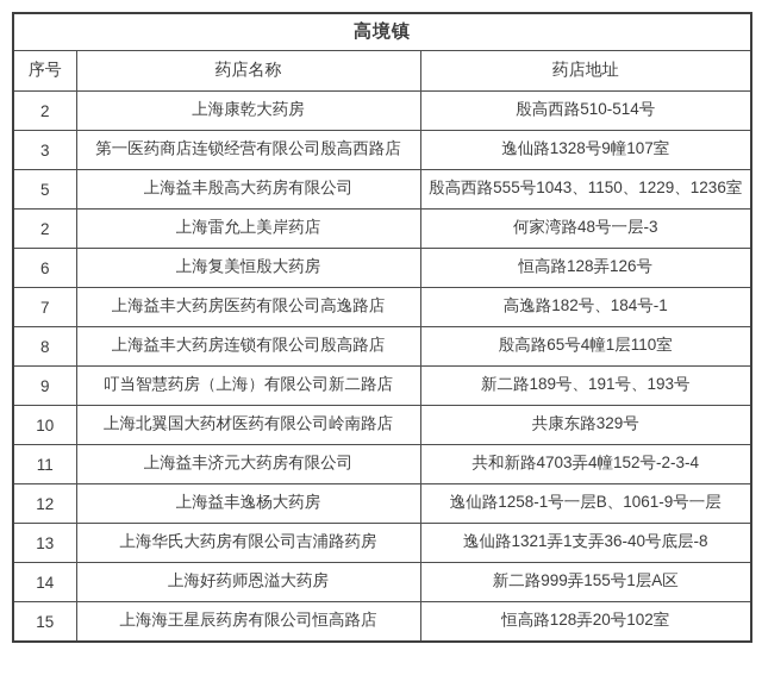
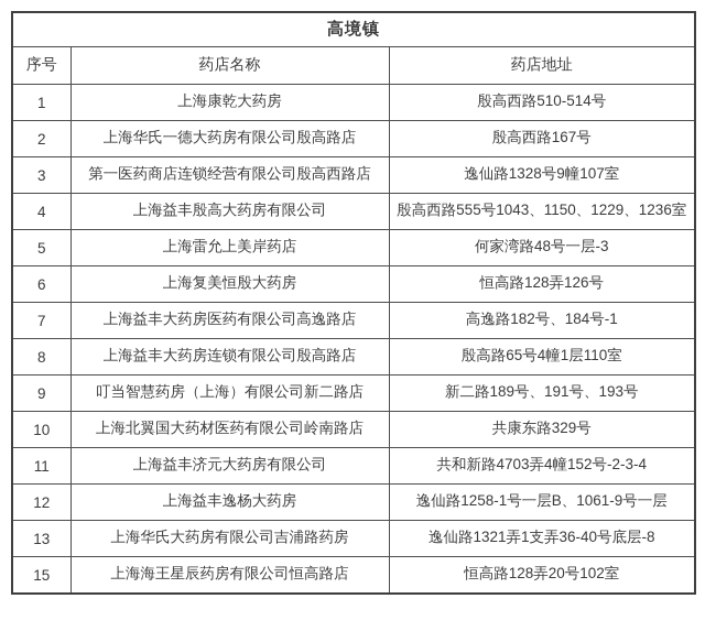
  高境镇
  序号	药店名称	药店地址
- 2	上海康乾大药房	殷高西路510-514号
+ 1	上海康乾大药房	殷高西路510-514号
+ 2	上海华氏一德大药房有限公司殷高路店	殷高西路167号
  3	第一医药商店连锁经营有限公司殷高西路店	逸仙路1328号9幢107室
- 5	上海益丰殷高大药房有限公司	殷高西路555号1043、1150、1229、1236室
+ 4	上海益丰殷高大药房有限公司	殷高西路555号1043、1150、1229、1236室
- 2	上海雷允上美岸药店	何家湾路48号一层-3
+ 5	上海雷允上美岸药店	何家湾路48号一层-3
  6	上海复美恒殷大药房	恒高路128弄126号
  7	上海益丰大药房医药有限公司高逸路店	高逸路182号、184号-1
  8	上海益丰大药房连锁有限公司殷高路店	殷高路65号4幢1层110室
  9	叮当智慧药房（上海）有限公司新二路店	新二路189号、191号、193号
  10	上海北翼国大药材医药有限公司岭南路店	共康东路329号
  11	上海益丰济元大药房有限公司	共和新路4703弄4幢152号-2-3-4
  12	上海益丰逸杨大药房	逸仙路1258-1号一层B、1061-9号一层
  13	上海华氏大药房有限公司吉浦路药房	逸仙路1321弄1支弄36-40号底层-8
- 14	上海好药师恩溢大药房	新二路999弄155号1层A区
  15	上海海王星辰药房有限公司恒高路店	恒高路128弄20号102室
